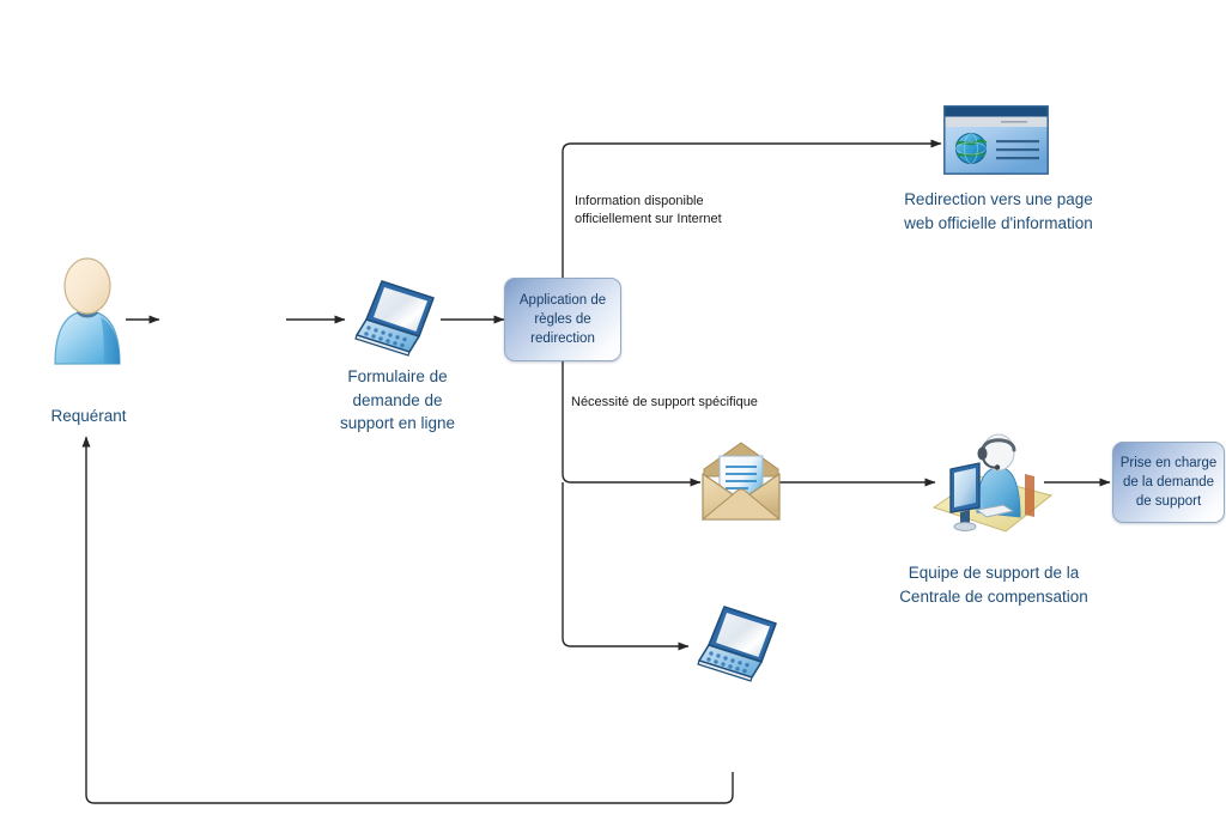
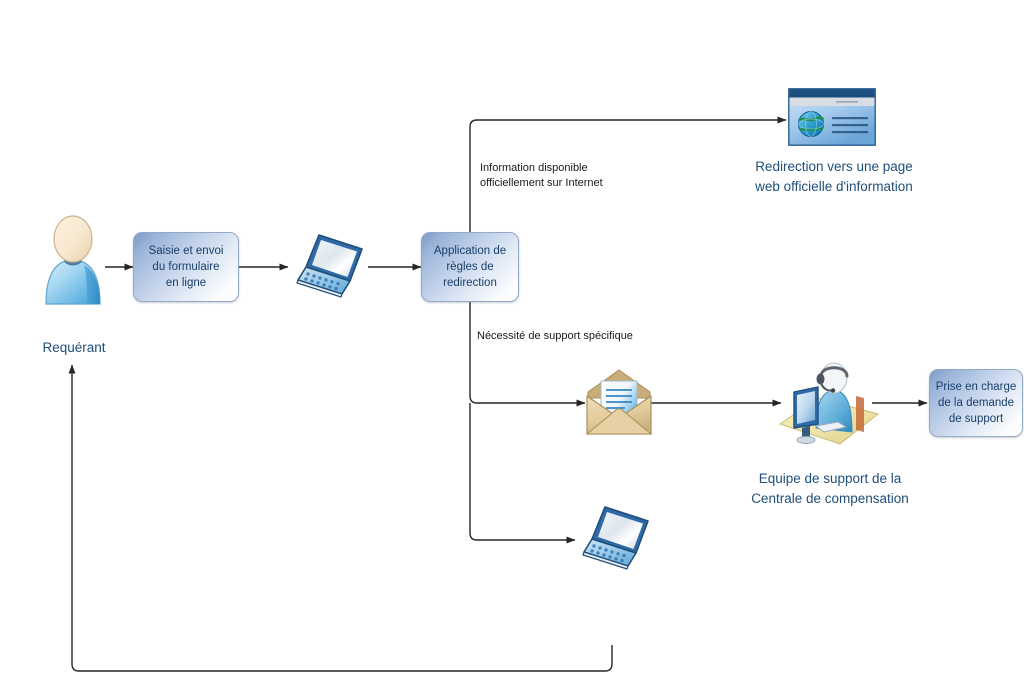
+ Saisie et envoi
+ du formulaire
+ en ligne
  Application de
  règles de
  redirection
  Prise en charge
  de la demande
  de support
  Requérant
- Formulaire de
- demande de
- support en ligne
  Redirection vers une page
  web officielle d'information
  Equipe de support de la
  Centrale de compensation
  Information disponible
  officiellement sur Internet
  Nécessité de support spécifique
